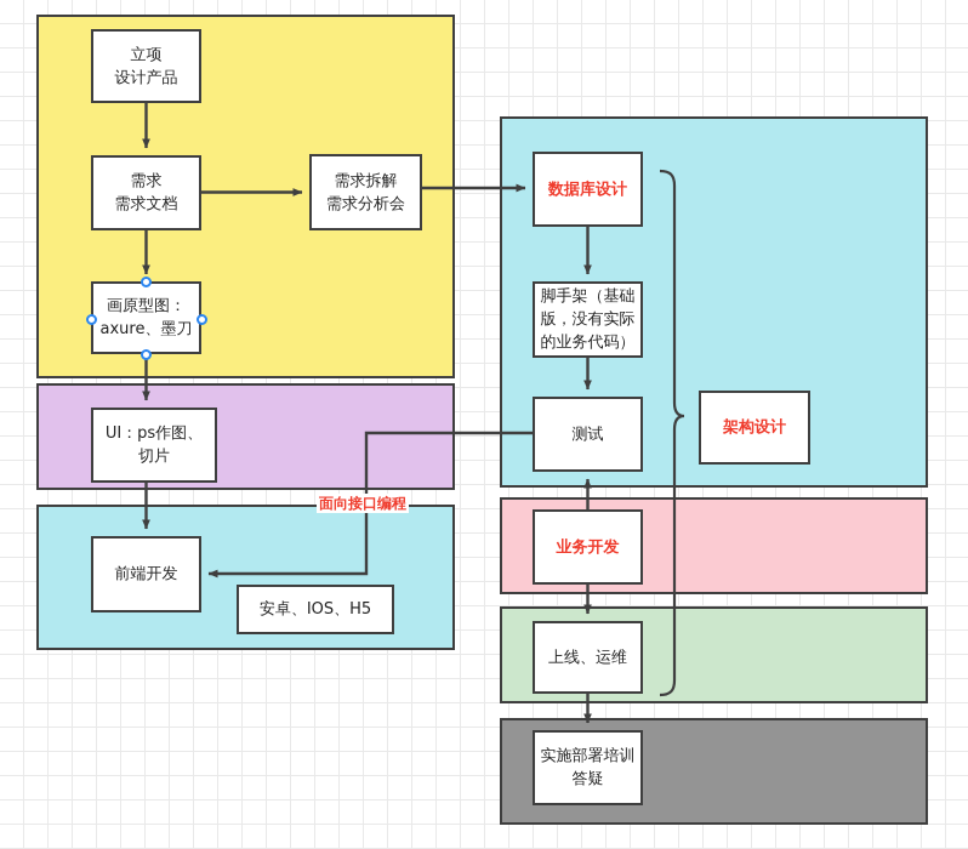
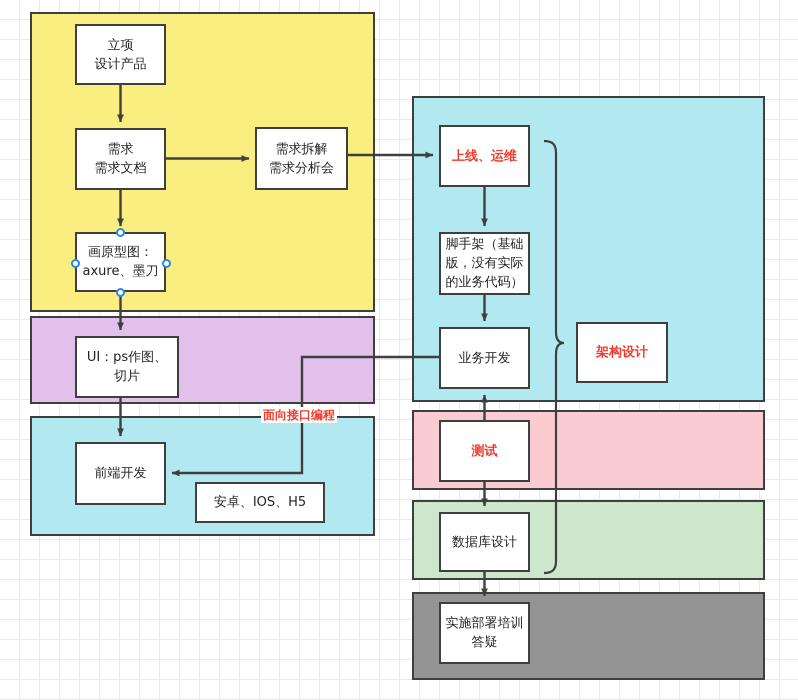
  立项
  设计产品
  需求
  需求文档
  需求拆解
  需求分析会
  画原型图：
  axure、墨刀
  UI：ps作图、
  切片
  前端开发
  安卓、IOS、H5
- 数据库设计
+ 上线、运维
  脚手架（基础
  版，没有实际
  的业务代码）
- 测试
+ 业务开发
  架构设计
- 业务开发
+ 测试
- 上线、运维
+ 数据库设计
  实施部署培训
  答疑
  面向接口编程
